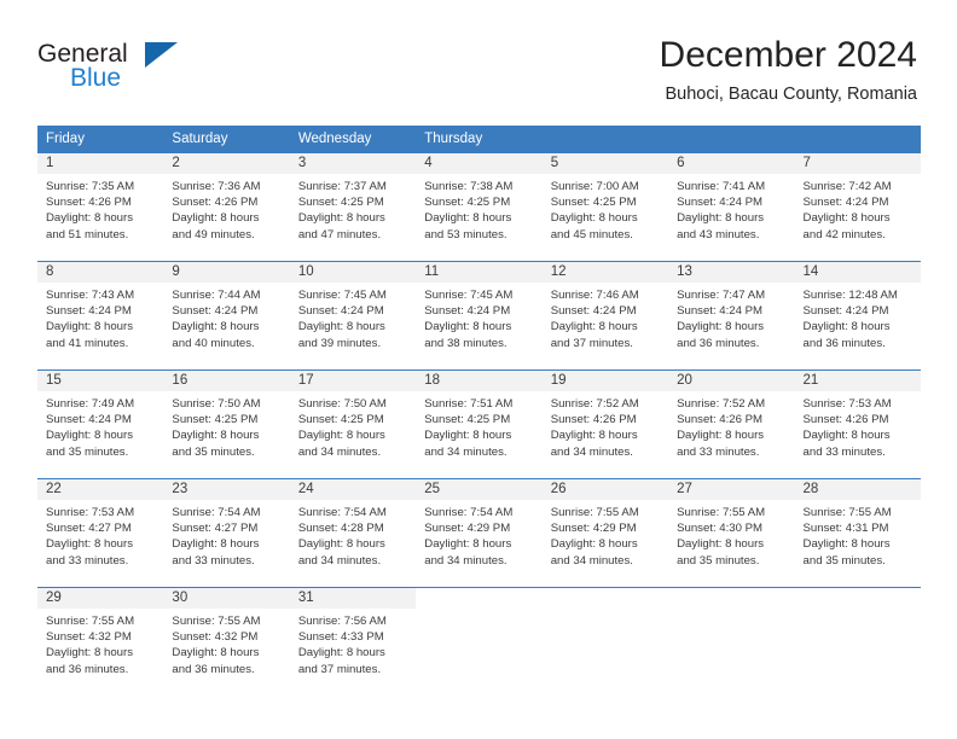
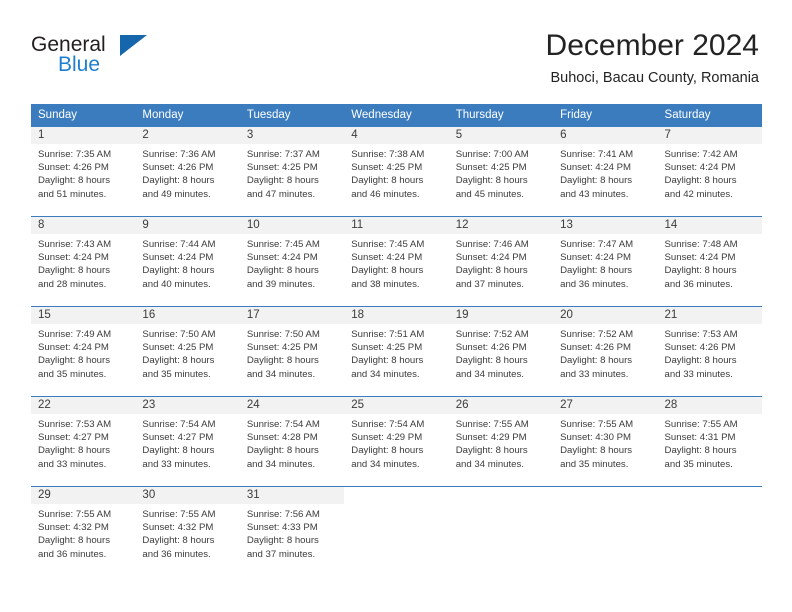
  General
  Blue
  December 2024
  Buhoci, Bacau County, Romania
+ Sunday
+ Monday
+ Tuesday
- Friday
+ Wednesday
- Saturday
+ Thursday
- Wednesday
+ Friday
- Thursday
+ Saturday
  1
  Sunrise: 7:35 AM
  Sunset: 4:26 PM
  Daylight: 8 hours
  and 51 minutes.
  2
  Sunrise: 7:36 AM
  Sunset: 4:26 PM
  Daylight: 8 hours
  and 49 minutes.
  3
  Sunrise: 7:37 AM
  Sunset: 4:25 PM
  Daylight: 8 hours
  and 47 minutes.
  4
  Sunrise: 7:38 AM
  Sunset: 4:25 PM
  Daylight: 8 hours
- and 53 minutes.
+ and 46 minutes.
  5
  Sunrise: 7:00 AM
  Sunset: 4:25 PM
  Daylight: 8 hours
  and 45 minutes.
  6
  Sunrise: 7:41 AM
  Sunset: 4:24 PM
  Daylight: 8 hours
  and 43 minutes.
  7
  Sunrise: 7:42 AM
  Sunset: 4:24 PM
  Daylight: 8 hours
  and 42 minutes.
  8
  Sunrise: 7:43 AM
  Sunset: 4:24 PM
  Daylight: 8 hours
- and 41 minutes.
+ and 28 minutes.
  9
  Sunrise: 7:44 AM
  Sunset: 4:24 PM
  Daylight: 8 hours
  and 40 minutes.
  10
  Sunrise: 7:45 AM
  Sunset: 4:24 PM
  Daylight: 8 hours
  and 39 minutes.
  11
  Sunrise: 7:45 AM
  Sunset: 4:24 PM
  Daylight: 8 hours
  and 38 minutes.
  12
  Sunrise: 7:46 AM
  Sunset: 4:24 PM
  Daylight: 8 hours
  and 37 minutes.
  13
  Sunrise: 7:47 AM
  Sunset: 4:24 PM
  Daylight: 8 hours
  and 36 minutes.
  14
- Sunrise: 12:48 AM
+ Sunrise: 7:48 AM
  Sunset: 4:24 PM
  Daylight: 8 hours
  and 36 minutes.
  15
  Sunrise: 7:49 AM
  Sunset: 4:24 PM
  Daylight: 8 hours
  and 35 minutes.
  16
  Sunrise: 7:50 AM
  Sunset: 4:25 PM
  Daylight: 8 hours
  and 35 minutes.
  17
  Sunrise: 7:50 AM
  Sunset: 4:25 PM
  Daylight: 8 hours
  and 34 minutes.
  18
  Sunrise: 7:51 AM
  Sunset: 4:25 PM
  Daylight: 8 hours
  and 34 minutes.
  19
  Sunrise: 7:52 AM
  Sunset: 4:26 PM
  Daylight: 8 hours
  and 34 minutes.
  20
  Sunrise: 7:52 AM
  Sunset: 4:26 PM
  Daylight: 8 hours
  and 33 minutes.
  21
  Sunrise: 7:53 AM
  Sunset: 4:26 PM
  Daylight: 8 hours
  and 33 minutes.
  22
  Sunrise: 7:53 AM
  Sunset: 4:27 PM
  Daylight: 8 hours
  and 33 minutes.
  23
  Sunrise: 7:54 AM
  Sunset: 4:27 PM
  Daylight: 8 hours
  and 33 minutes.
  24
  Sunrise: 7:54 AM
  Sunset: 4:28 PM
  Daylight: 8 hours
  and 34 minutes.
  25
  Sunrise: 7:54 AM
  Sunset: 4:29 PM
  Daylight: 8 hours
  and 34 minutes.
  26
  Sunrise: 7:55 AM
  Sunset: 4:29 PM
  Daylight: 8 hours
  and 34 minutes.
  27
  Sunrise: 7:55 AM
  Sunset: 4:30 PM
  Daylight: 8 hours
  and 35 minutes.
  28
  Sunrise: 7:55 AM
  Sunset: 4:31 PM
  Daylight: 8 hours
  and 35 minutes.
  29
  Sunrise: 7:55 AM
  Sunset: 4:32 PM
  Daylight: 8 hours
  and 36 minutes.
  30
  Sunrise: 7:55 AM
  Sunset: 4:32 PM
  Daylight: 8 hours
  and 36 minutes.
  31
  Sunrise: 7:56 AM
  Sunset: 4:33 PM
  Daylight: 8 hours
  and 37 minutes.
